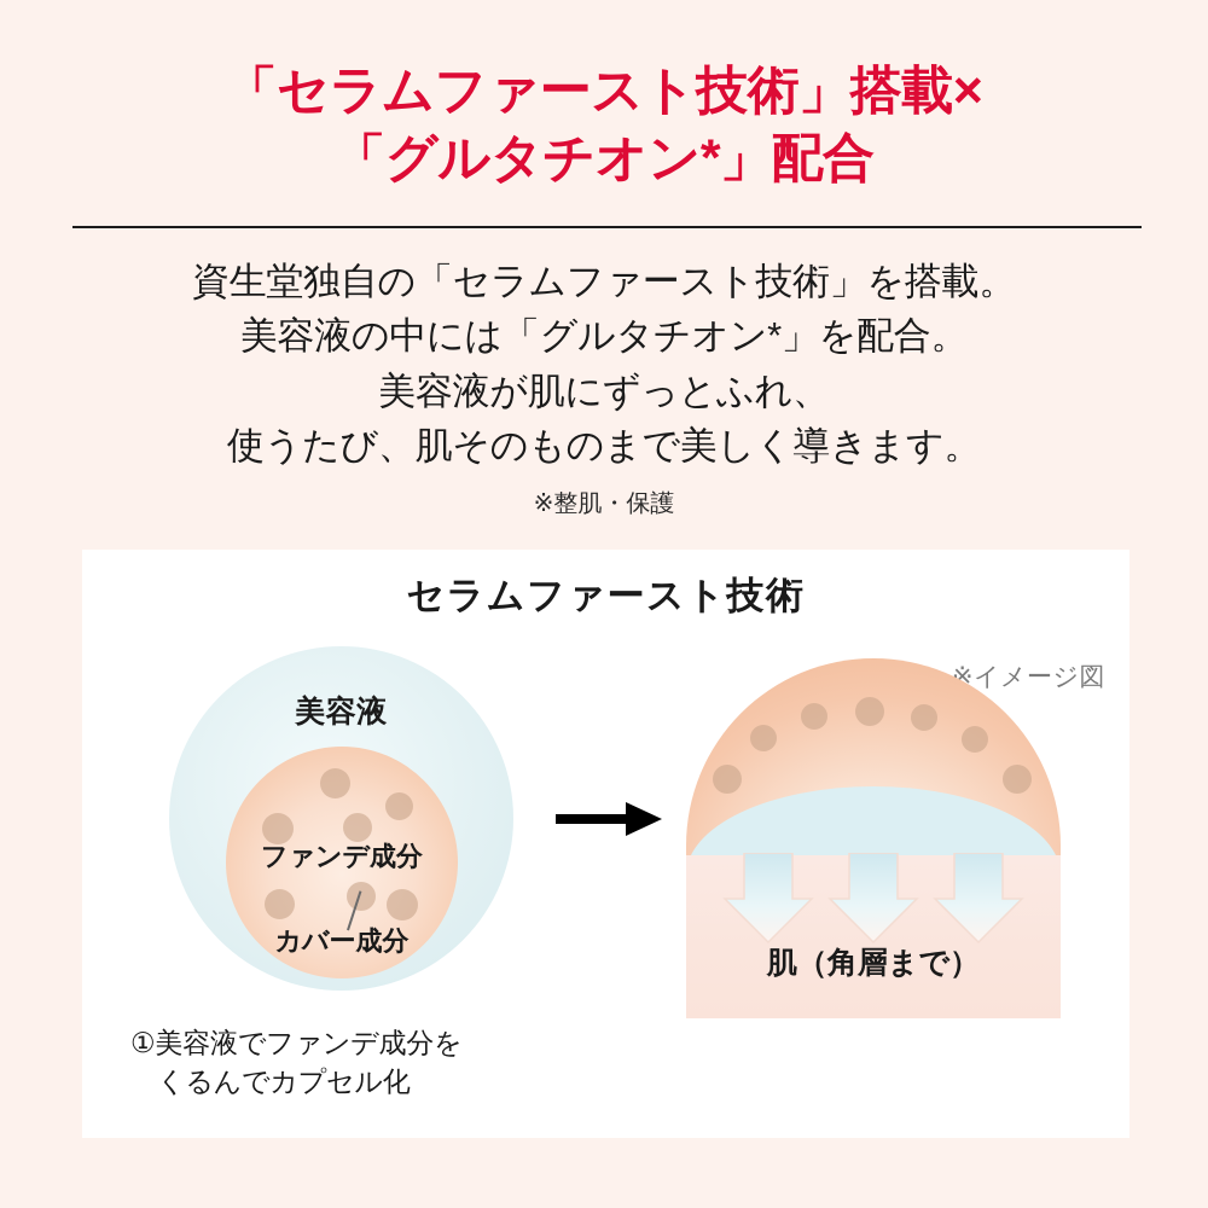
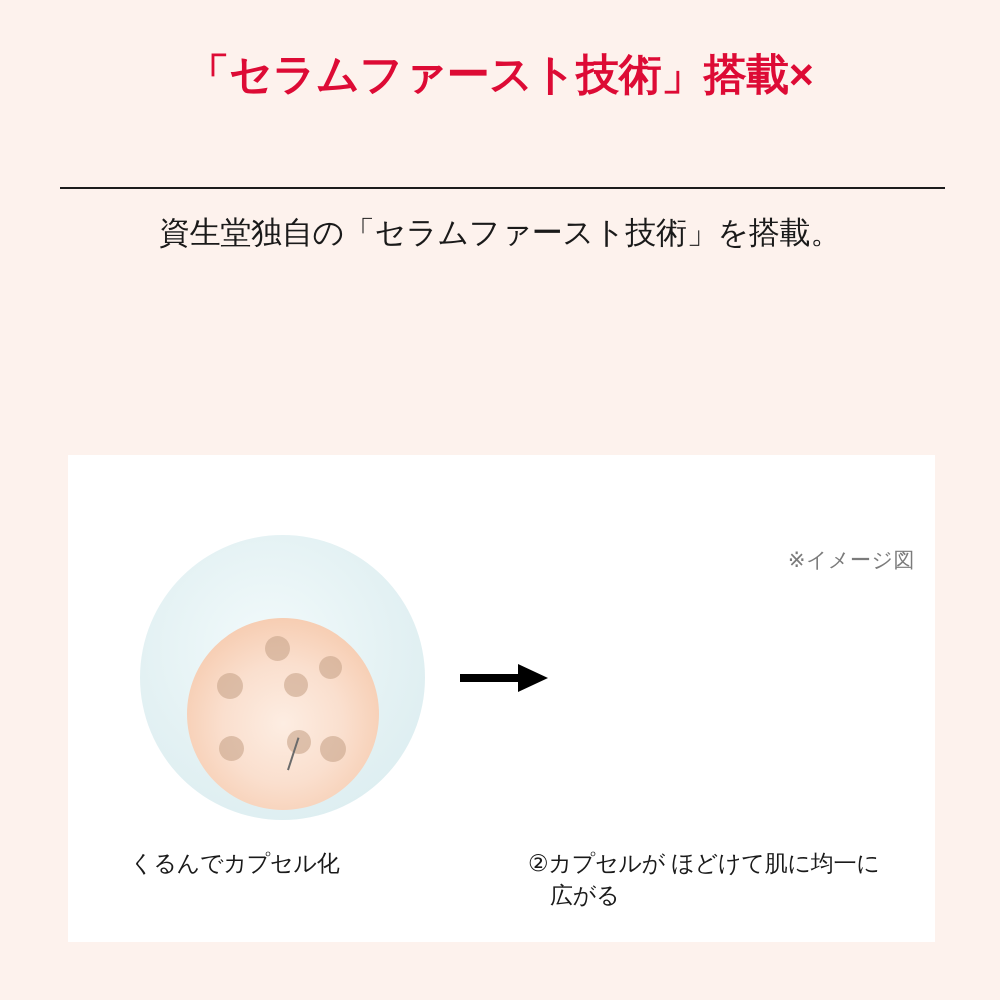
  「セラムファースト技術」搭載×
- 「グルタチオン*」配合
  資生堂独自の「セラムファースト技術」を搭載。
- 美容液の中には「グルタチオン*」を配合。
- 美容液が肌にずっとふれ、
- 使うたび、肌そのものまで美しく導きます。
- ※整肌・保護
- セラムファースト技術
  ※イメージ図
- 美容液
- ファンデ成分
- カバー成分
- 肌（角層まで）
- ①美容液でファンデ成分を
  くるんでカプセル化
+ ②カプセルが ほどけて肌に均一に
+ 広がる
